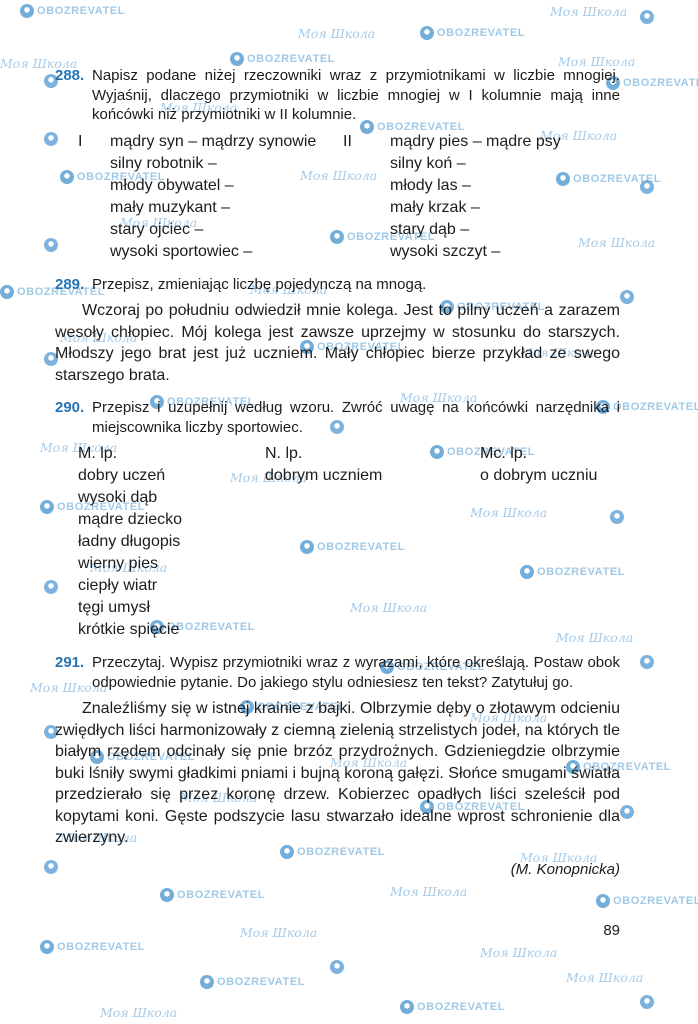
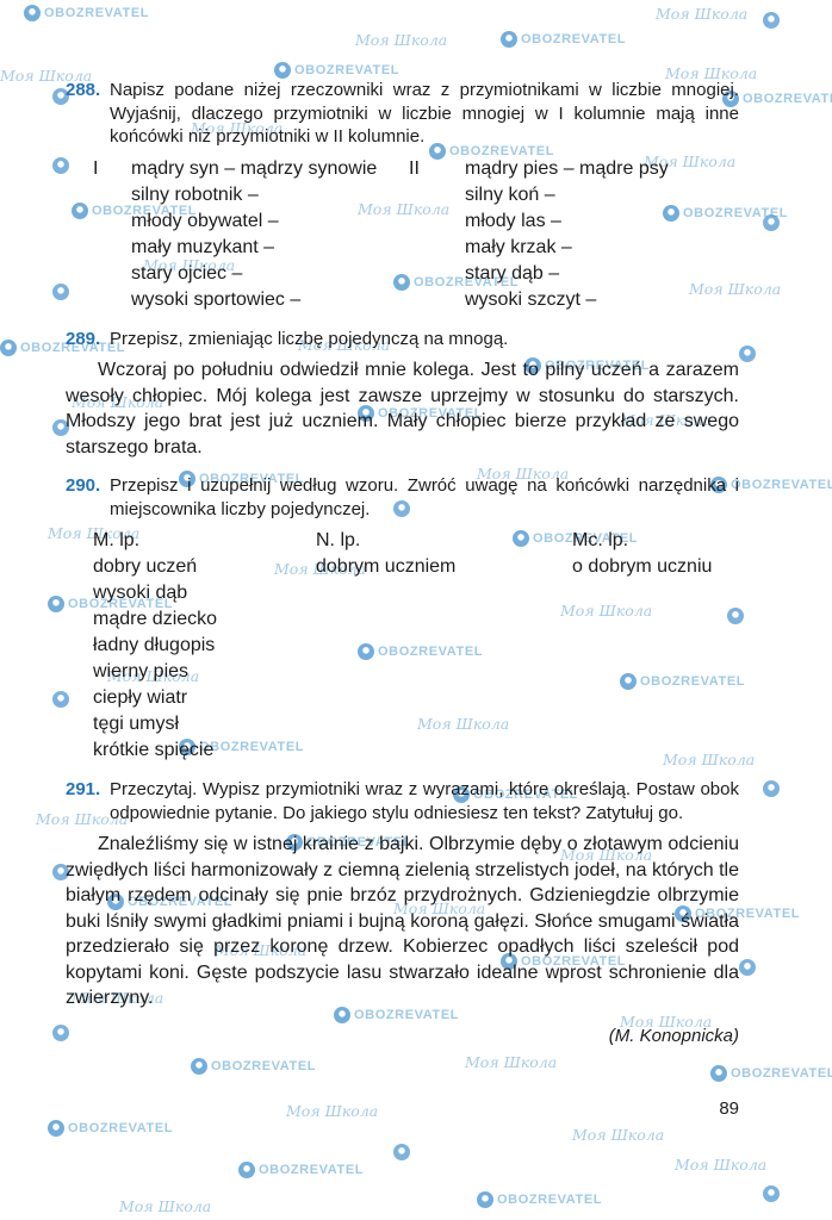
  OBOZREVATEL
  Моя Школа
  OBOZREVATEL
  Моя Школа
  Моя Школа
  OBOZREVATEL
  Моя Школа
  OBOZREVAT
  Моя Школа
  OBOZREVATEL
  Моя Школа
  OBOZREVATEL
  Моя Школа
  OBOZREVATEL
  Моя Школа
  OBOZREVATEL
  Моя Школа
  OBOZREVATEL
  Моя Школа
  OBOZREVATEL
  Моя Школа
  OBOZREVATEL
  Моя Школа
  OBOZREVATEL
  Моя Школа
  OBOZREVATEL
  Моя Школа
  OBOZREVATEL
  Моя Школа
  OBOZREVATEL
  Моя Школа
  OBOZREVATEL
  Моя Школа
  OBOZREVATEL
  Моя Школа
  OBOZREVATEL
  Моя Школа
  OBOZREVATEL
  Моя Школа
  OBOZREVATEL
  Моя Школа
  OBOZREVATEL
  Моя Школа
  OBOZREVATEL
  Моя Школа
  OBOZREVATEL
  Моя Школа
  OBOZREVATEL
  Моя Школа
  OBOZREVATEL
  Моя Школа
  OBOZREVATEL
  Моя Школа
  OBOZREVATEL
  Моя Школа
  OBOZREVATEL
  Моя Школа
  OBOZREVATEL
  Моя Школа
  288.
  Napisz podane niżej rzeczowniki wraz z przymiotnikami w liczbie mnogiej. Wyjaśnij, dlaczego przymiotniki w liczbie mnogiej w I kolumnie mają inne końcówki niż przymiotniki w II kolumnie.
  I
  mądry syn – mądrzy synowie
  silny robotnik –
  młody obywatel –
  mały muzykant –
  stary ojciec –
  wysoki sportowiec –
  II
  mądry pies – mądre psy
  silny koń –
  młody las –
  mały krzak –
  stary dąb –
  wysoki szczyt –
  289.
  Przepisz, zmieniając liczbę pojedynczą na mnogą.
  Wczoraj po południu odwiedził mnie kolega. Jest to pilny uczeń a zarazem wesoły chłopiec. Mój kolega jest zawsze uprzejmy w stosunku do starszych. Młodszy jego brat jest już uczniem. Mały chłopiec bierze przykład ze swego starszego brata.
  290.
- Przepisz i uzupełnij według wzoru. Zwróć uwagę na końcówki narzędnika i miejscownika liczby sportowiec.
+ Przepisz i uzupełnij według wzoru. Zwróć uwagę na końcówki narzędnika i miejscownika liczby pojedynczej.
  M. lp.
  N. lp.
  Mc. lp.
  dobry uczeń
  dobrym uczniem
  o dobrym uczniu
  wysoki dąb
  mądre dziecko
  ładny długopis
  wierny pies
  ciepły wiatr
  tęgi umysł
  krótkie spięcie
  291.
  Przeczytaj. Wypisz przymiotniki wraz z wyrazami, które określają. Postaw obok odpowiednie pytanie. Do jakiego stylu odniesiesz ten tekst? Zatytułuj go.
  Znaleźliśmy się w istnej krainie z bajki. Olbrzymie dęby o złotawym odcieniu zwiędłych liści harmonizowały z ciemną zielenią strzelistych jodeł, na których tle białym rzędem odcinały się pnie brzóz przydrożnych. Gdzieniegdzie olbrzymie buki lśniły swymi gładkimi pniami i bujną koroną gałęzi. Słońce smugami światła przedzierało się przez koronę drzew. Kobierzec opadłych liści szeleścił pod kopytami koni. Gęste podszycie lasu stwarzało idealne wprost schronienie dla zwierzyny.
  (M. Konopnicka)
  89
